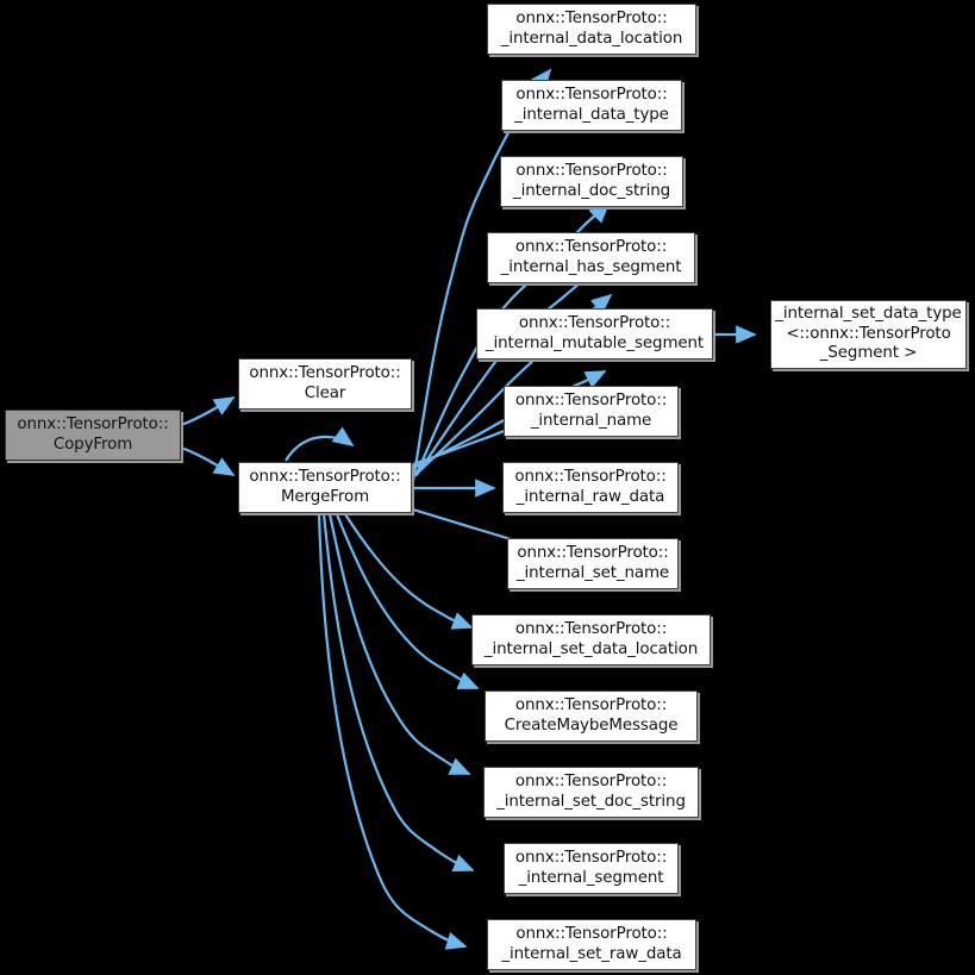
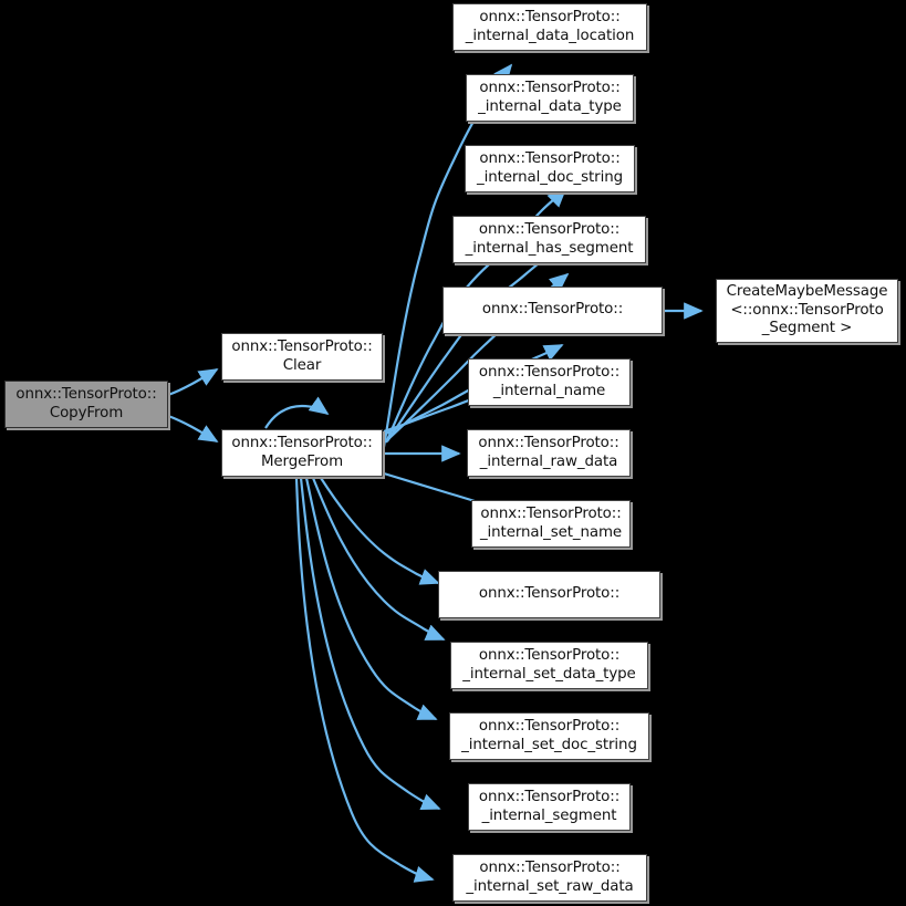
  onnx::TensorProto::
  CopyFrom
  onnx::TensorProto::
  Clear
  onnx::TensorProto::
  MergeFrom
  onnx::TensorProto::
  _internal_data_location
  onnx::TensorProto::
  _internal_data_type
  onnx::TensorProto::
  _internal_doc_string
  onnx::TensorProto::
  _internal_has_segment
  onnx::TensorProto::
- _internal_mutable_segment
- _internal_set_data_type
+ CreateMaybeMessage
  <::onnx::TensorProto
  _Segment >
  onnx::TensorProto::
  _internal_name
  onnx::TensorProto::
  _internal_raw_data
  onnx::TensorProto::
  _internal_set_name
  onnx::TensorProto::
- _internal_set_data_location
  onnx::TensorProto::
- CreateMaybeMessage
+ _internal_set_data_type
  onnx::TensorProto::
  _internal_set_doc_string
  onnx::TensorProto::
  _internal_segment
  onnx::TensorProto::
  _internal_set_raw_data
